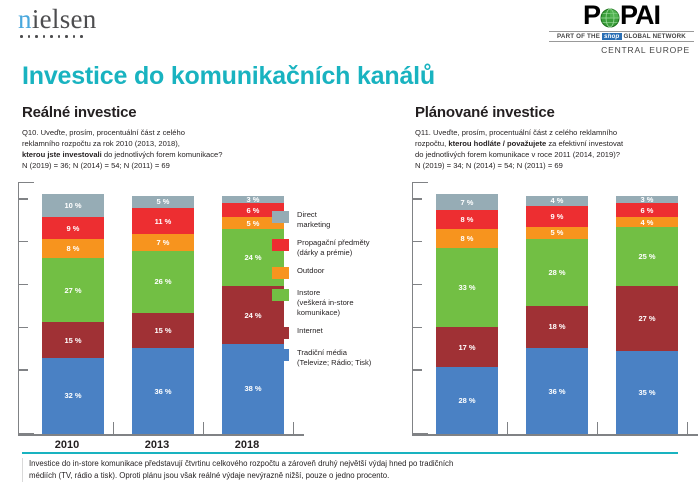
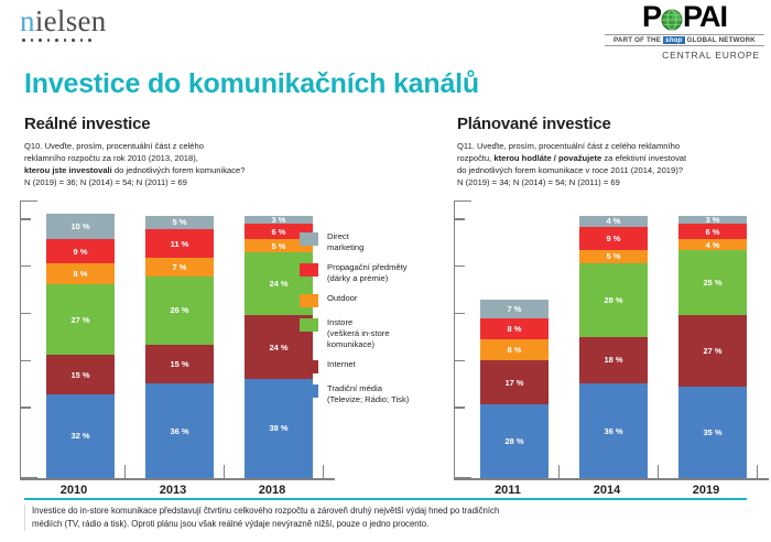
  nielsen
  P
  PAI
  CENTRAL EUROPE
  Investice do komunikačních kanálů
  Reálné investice
  Q10. Uveďte, prosím, procentuální část z celého
  reklamního rozpočtu za rok 2010 (2013, 2018),
  kterou jste investovali do jednotlivých forem komunikace?
  N (2019) = 36; N (2014) = 54; N (2011) = 69
  Plánované investice
  Q11. Uveďte, prosím, procentuální část z celého reklamního
  rozpočtu, kterou hodláte / považujete za efektivní investovat
  do jednotlivých forem komunikace v roce 2011 (2014, 2019)?
  N (2019) = 34; N (2014) = 54; N (2011) = 69
  10 %
  9 %
  8 %
  27 %
  15 %
  32 %
  5 %
  11 %
  7 %
  26 %
  15 %
  36 %
  3 %
  6 %
  5 %
  24 %
  24 %
  38 %
  2010
  2013
  2018
  7 %
  8 %
  8 %
- 33 %
  17 %
  28 %
  4 %
  9 %
  5 %
  28 %
  18 %
  36 %
  3 %
  6 %
  4 %
  25 %
  27 %
  35 %
+ 2011
+ 2014
+ 2019
  Direct
  marketing
  Propagační předměty
  (dárky a prémie)
  Outdoor
  Instore
  (veškerá in-store
  komunikace)
  Internet
  Tradiční média
  (Televize; Rádio; Tisk)
  Investice do in-store komunikace představují čtvrtinu celkového rozpočtu a zároveň druhý největší výdaj hned po tradičních
  médiích (TV, rádio a tisk). Oproti plánu jsou však reálné výdaje nevýrazně nižší, pouze o jedno procento.
